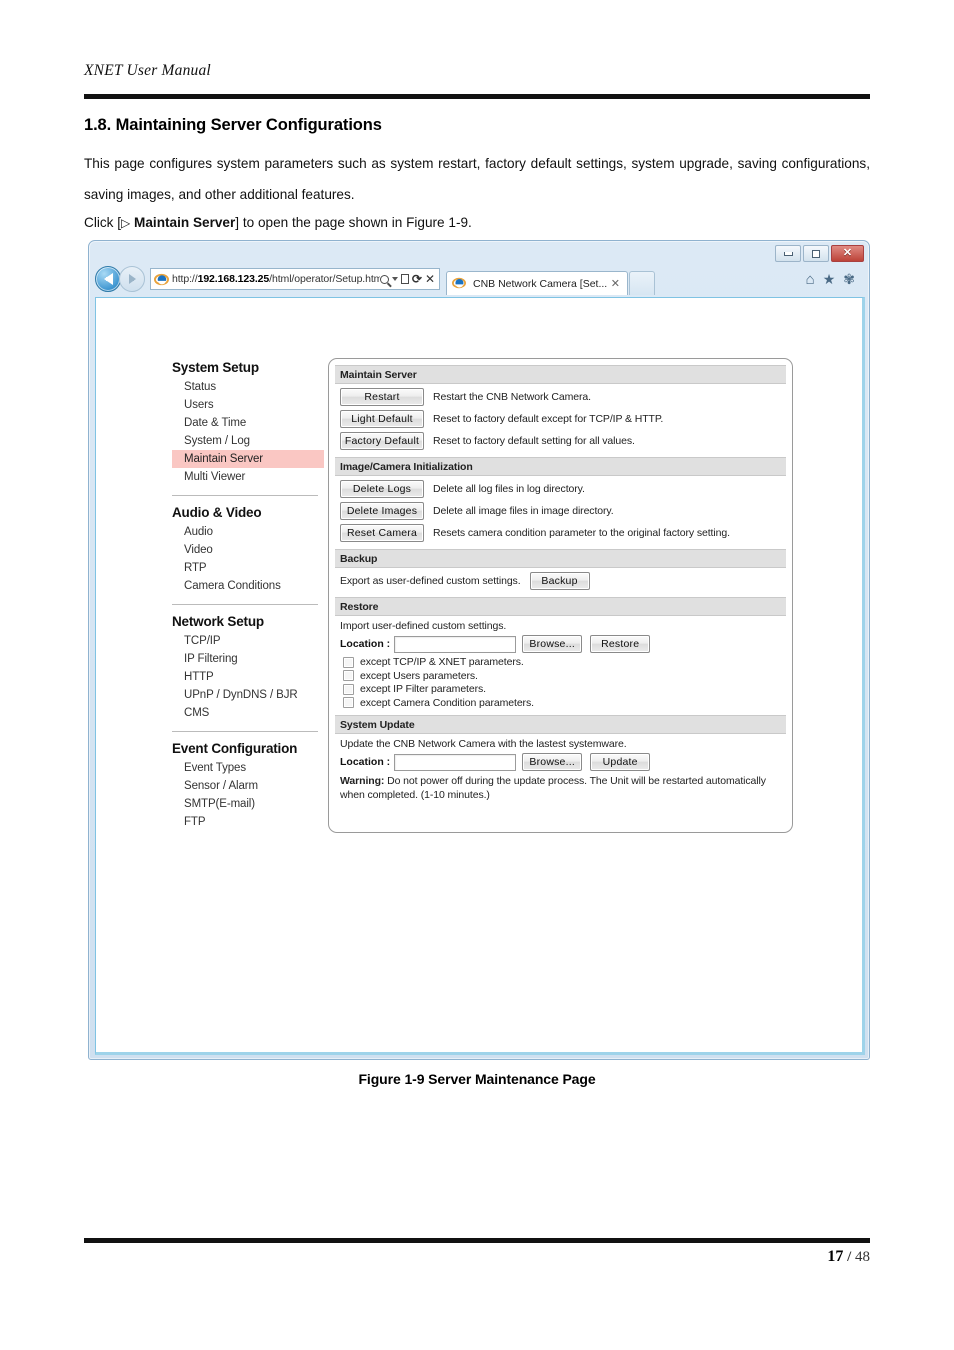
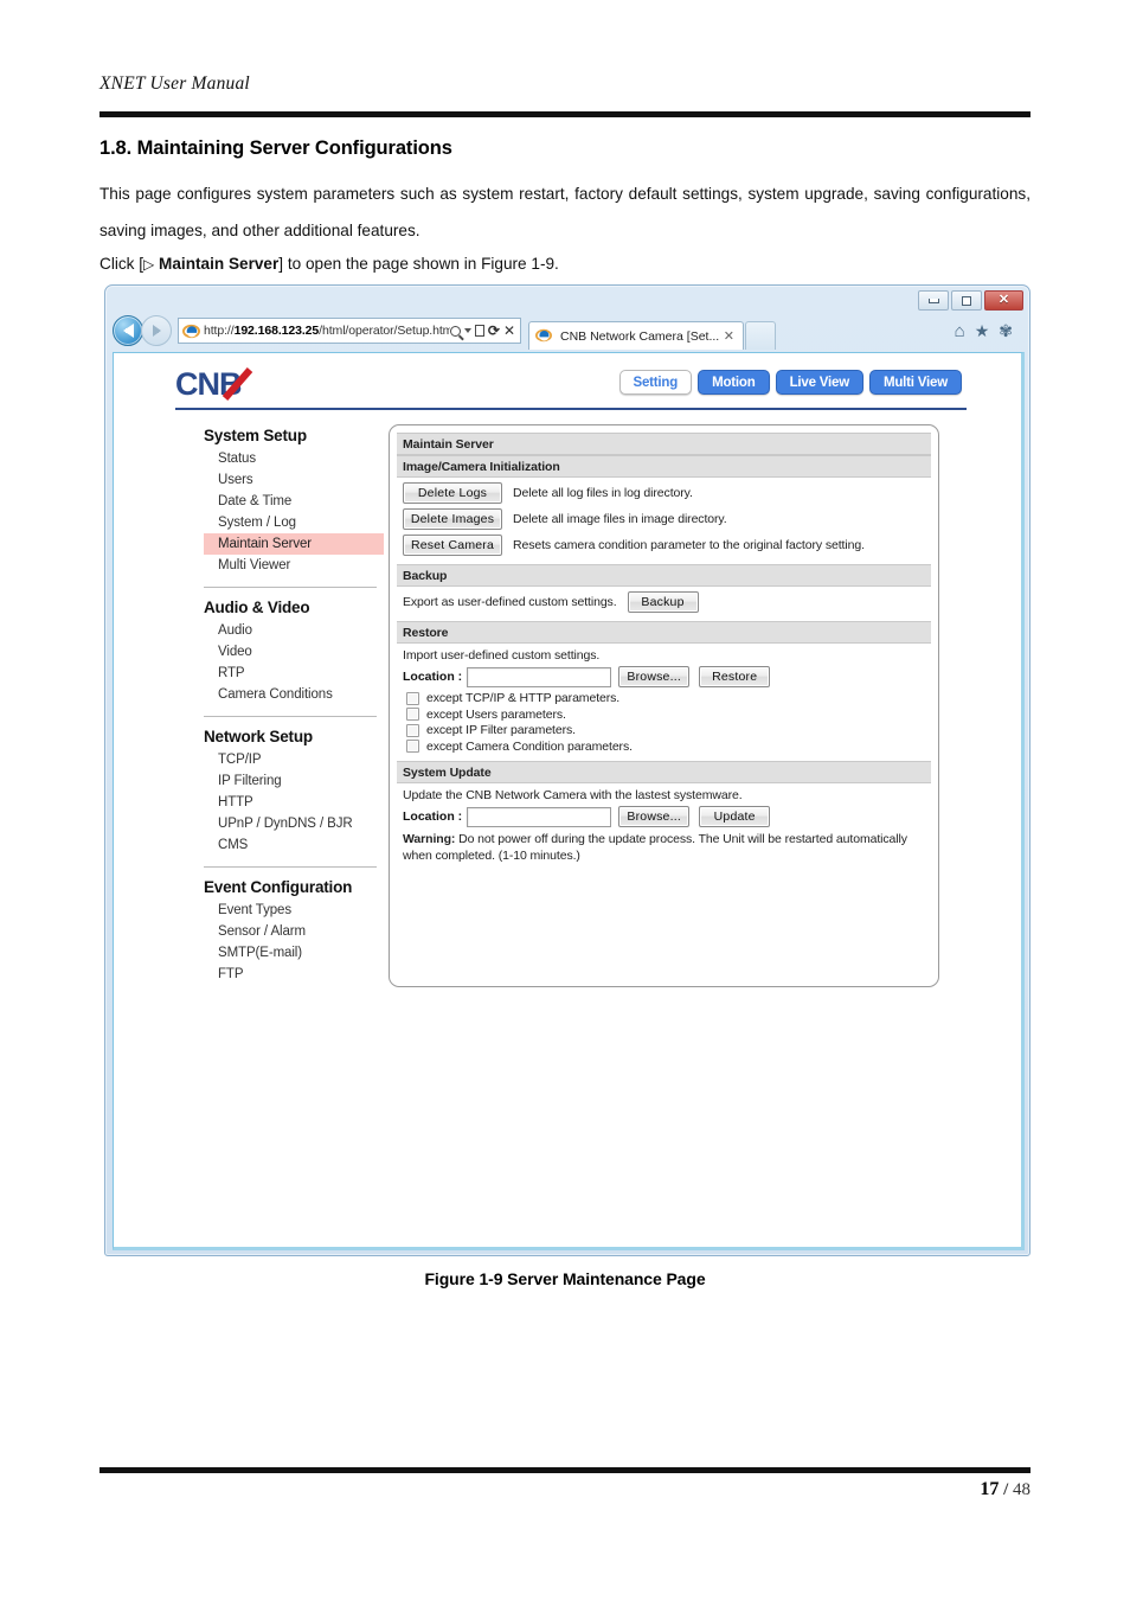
  XNET User Manual
  1.8. Maintaining Server Configurations
  This page configures system parameters such as system restart, factory default settings, system upgrade, saving configurations, saving images, and other additional features.
  Click [▷ Maintain Server] to open the page shown in Figure 1-9.
  ✕
  http://192.168.123.25/html/operator/Setup.htm
  ⟳
  ✕
  CNB Network Camera [Set...
  ✕
  ⌂
  ★
  ✾
+ CNB
+ Setting
+ Motion
+ Live View
+ Multi View
  System Setup
  Status
  Users
  Date & Time
  System / Log
  Maintain Server
  Multi Viewer
  Audio & Video
  Audio
  Video
  RTP
  Camera Conditions
  Network Setup
  TCP/IP
  IP Filtering
  HTTP
  UPnP / DynDNS / BJR
  CMS
  Event Configuration
  Event Types
  Sensor / Alarm
  SMTP(E-mail)
  FTP
  Maintain Server
- Restart
- Restart the CNB Network Camera.
- Light Default
- Reset to factory default except for TCP/IP & HTTP.
- Factory Default
- Reset to factory default setting for all values.
  Image/Camera Initialization
  Delete Logs
  Delete all log files in log directory.
  Delete Images
  Delete all image files in image directory.
  Reset Camera
  Resets camera condition parameter to the original factory setting.
  Backup
  Export as user-defined custom settings.
  Backup
  Restore
  Import user-defined custom settings.
  Location :
  Browse...
  Restore
- except TCP/IP & XNET parameters.
+ except TCP/IP & HTTP parameters.
  except Users parameters.
  except IP Filter parameters.
  except Camera Condition parameters.
  System Update
  Update the CNB Network Camera with the lastest systemware.
  Location :
  Browse...
  Update
  Warning: Do not power off during the update process. The Unit will be restarted automatically when completed. (1-10 minutes.)
  Figure 1-9 Server Maintenance Page
  17 / 48
